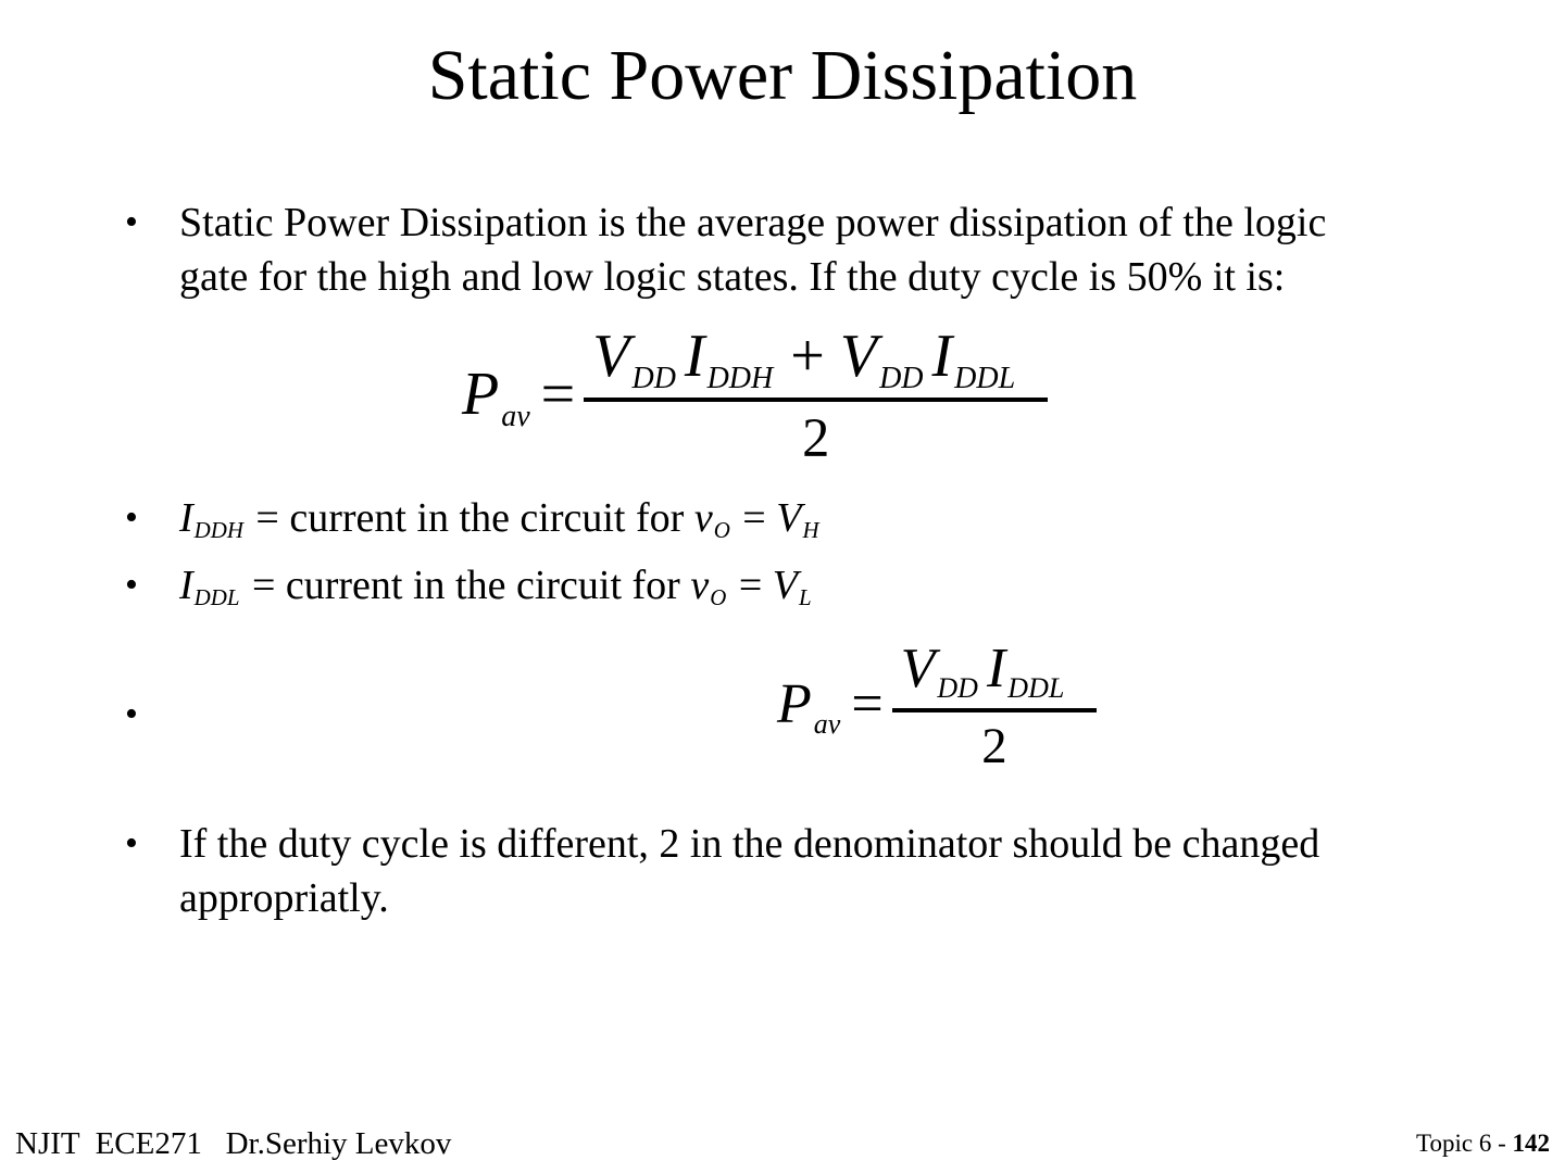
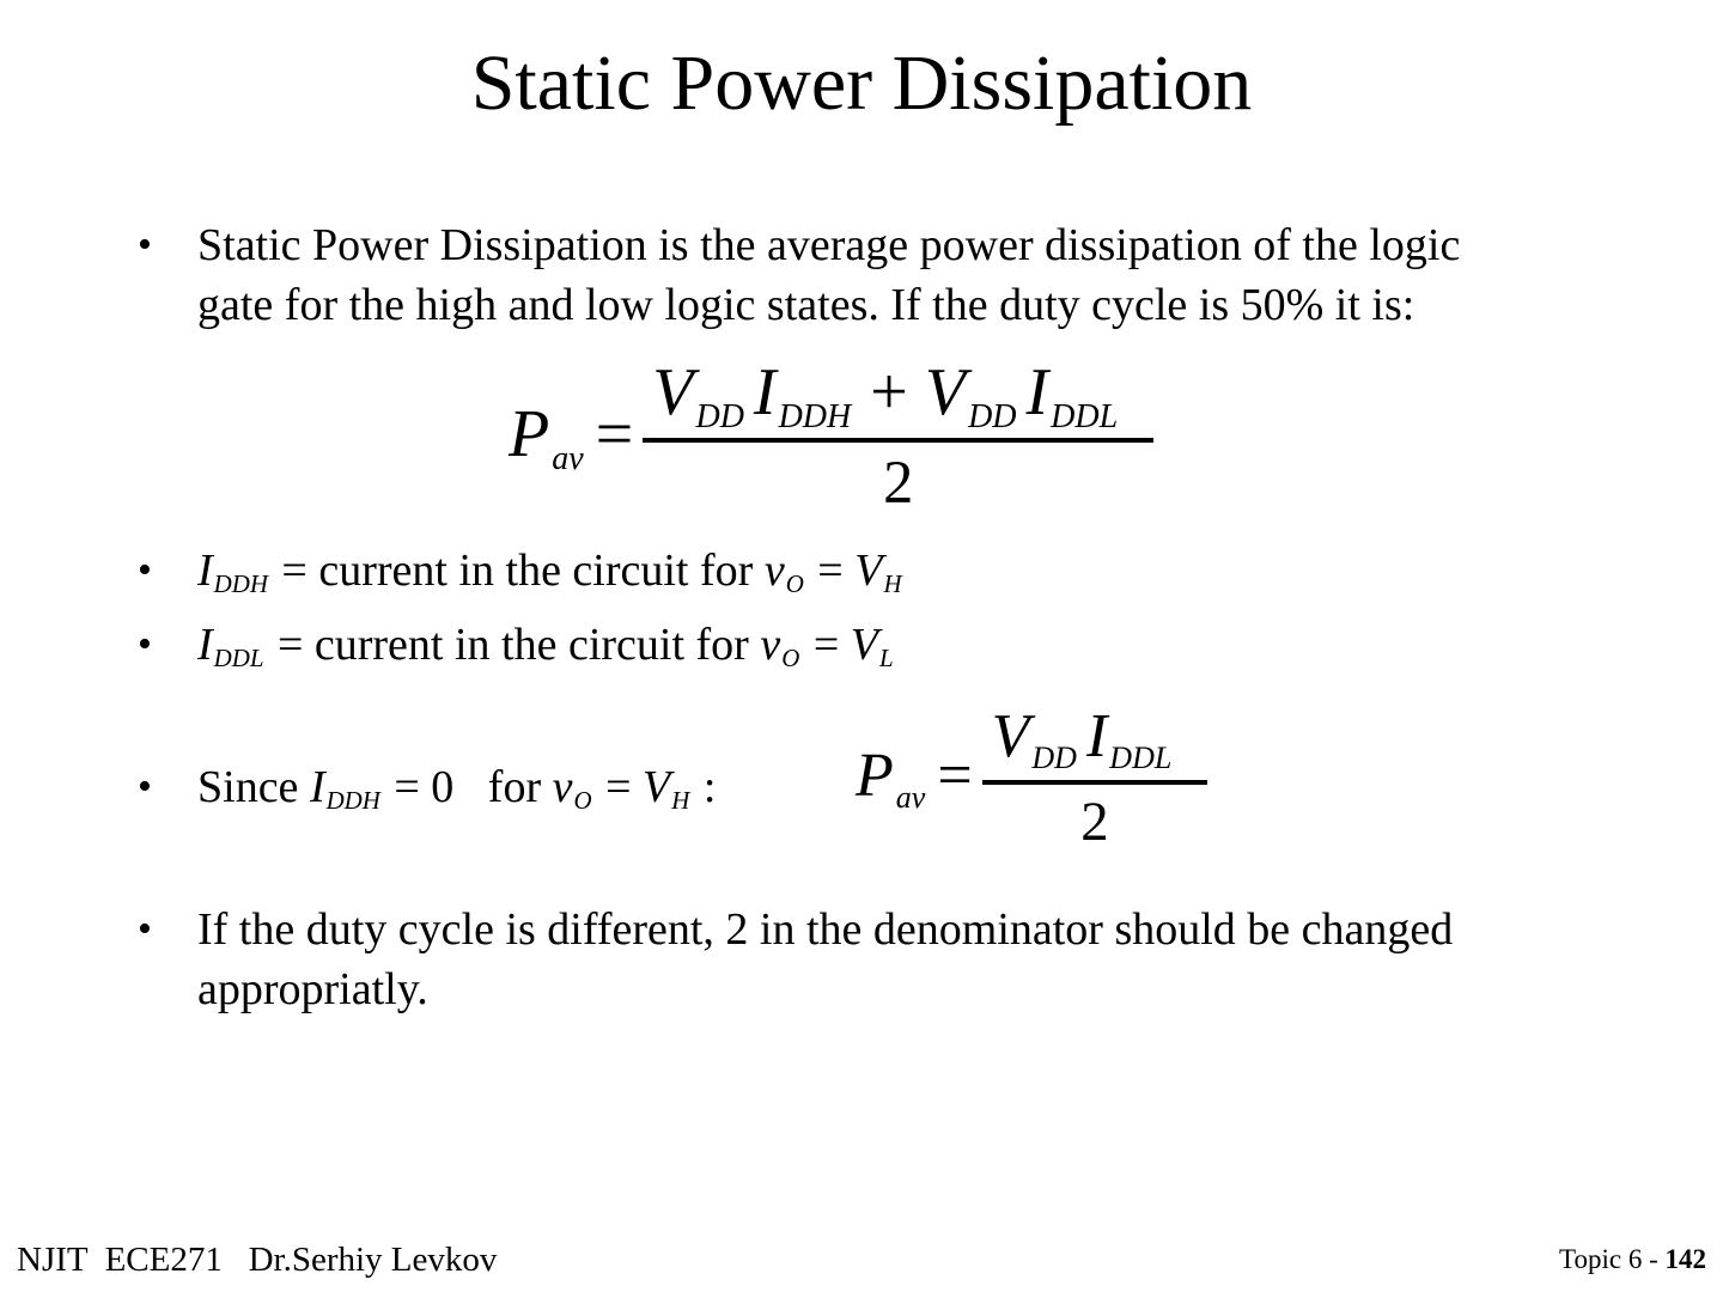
  Static Power Dissipation
  •
  Static Power Dissipation is the average power dissipation of the logic
  gate for the high and low logic states. If the duty cycle is 50% it is:
  Pav
  =
  VDDIDDH+ VDDIDDL
  2
  •
  IDDH = current in the circuit for vO = VH
  •
  IDDL = current in the circuit for vO = VL
  •
+ Since IDDH = 0 for vO = VH :
  Pav
  =
  VDDIDDL
  2
  •
  If the duty cycle is different, 2 in the denominator should be changed
  appropriatly.
  NJIT ECE271 Dr.Serhiy Levkov
  Topic 6 - 142
